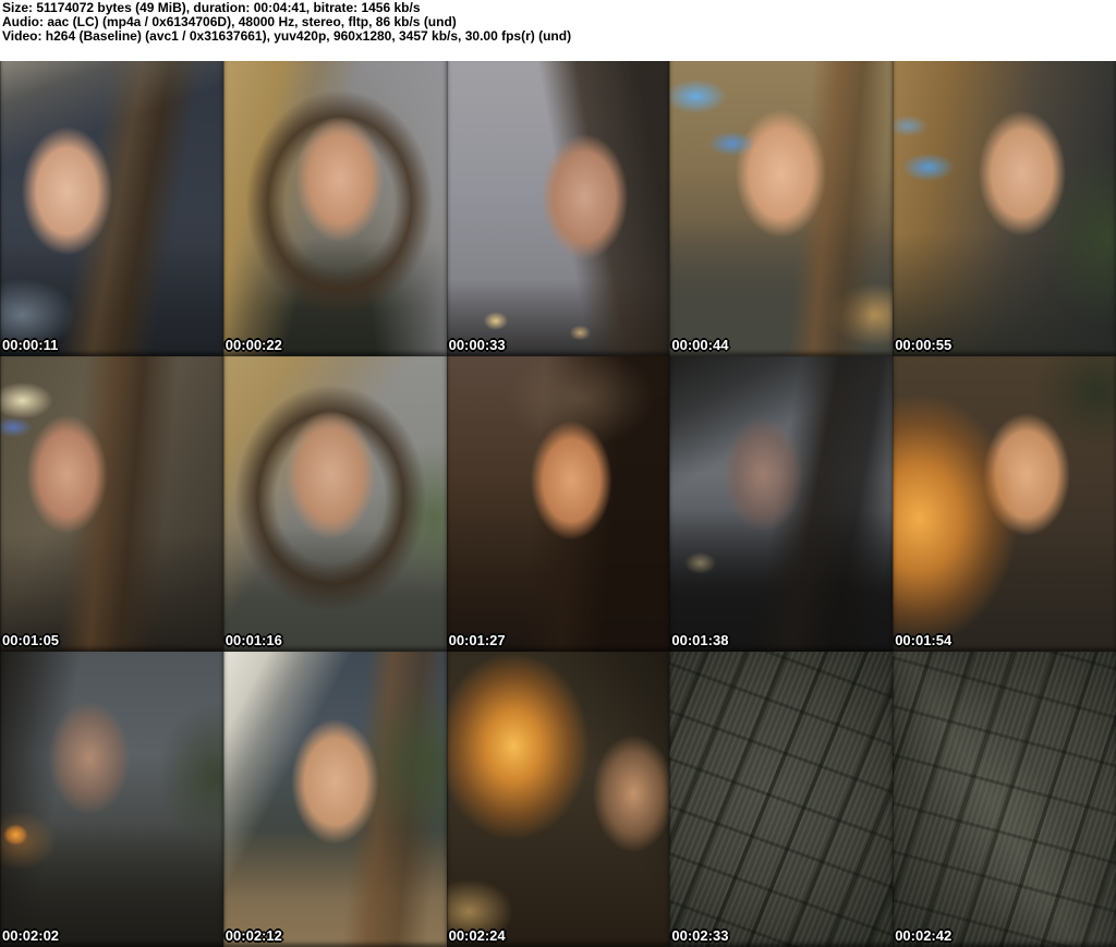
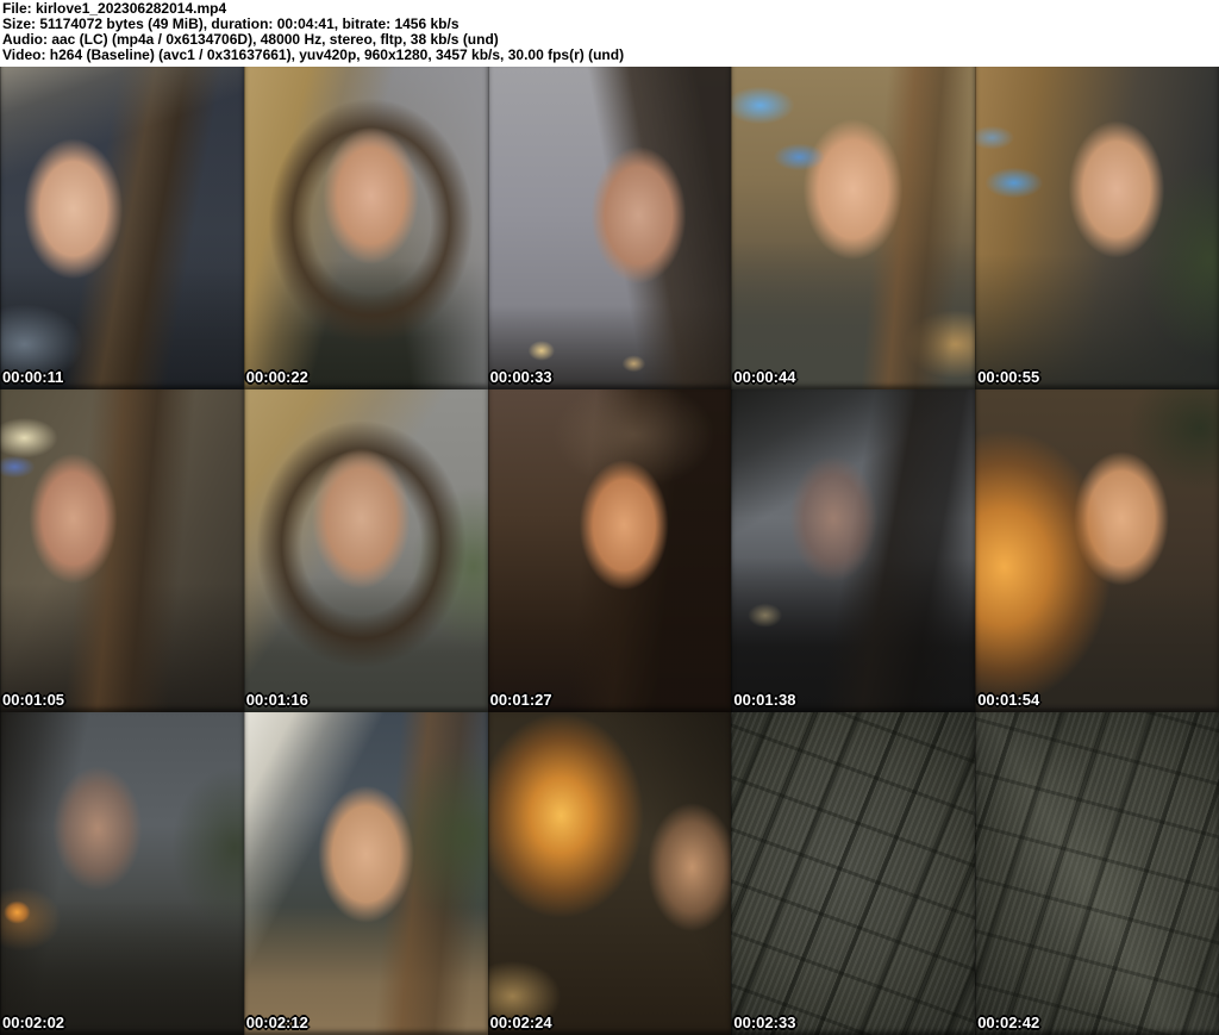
+ File: kirlove1_202306282014.mp4
  Size: 51174072 bytes (49 MiB), duration: 00:04:41, bitrate: 1456 kb/s
- Audio: aac (LC) (mp4a / 0x6134706D), 48000 Hz, stereo, fltp, 86 kb/s (und)
+ Audio: aac (LC) (mp4a / 0x6134706D), 48000 Hz, stereo, fltp, 38 kb/s (und)
  Video: h264 (Baseline) (avc1 / 0x31637661), yuv420p, 960x1280, 3457 kb/s, 30.00 fps(r) (und)
  00:00:11
  00:00:22
  00:00:33
  00:00:44
  00:00:55
  00:01:05
  00:01:16
  00:01:27
  00:01:38
  00:01:54
  00:02:02
  00:02:12
  00:02:24
  00:02:33
  00:02:42
